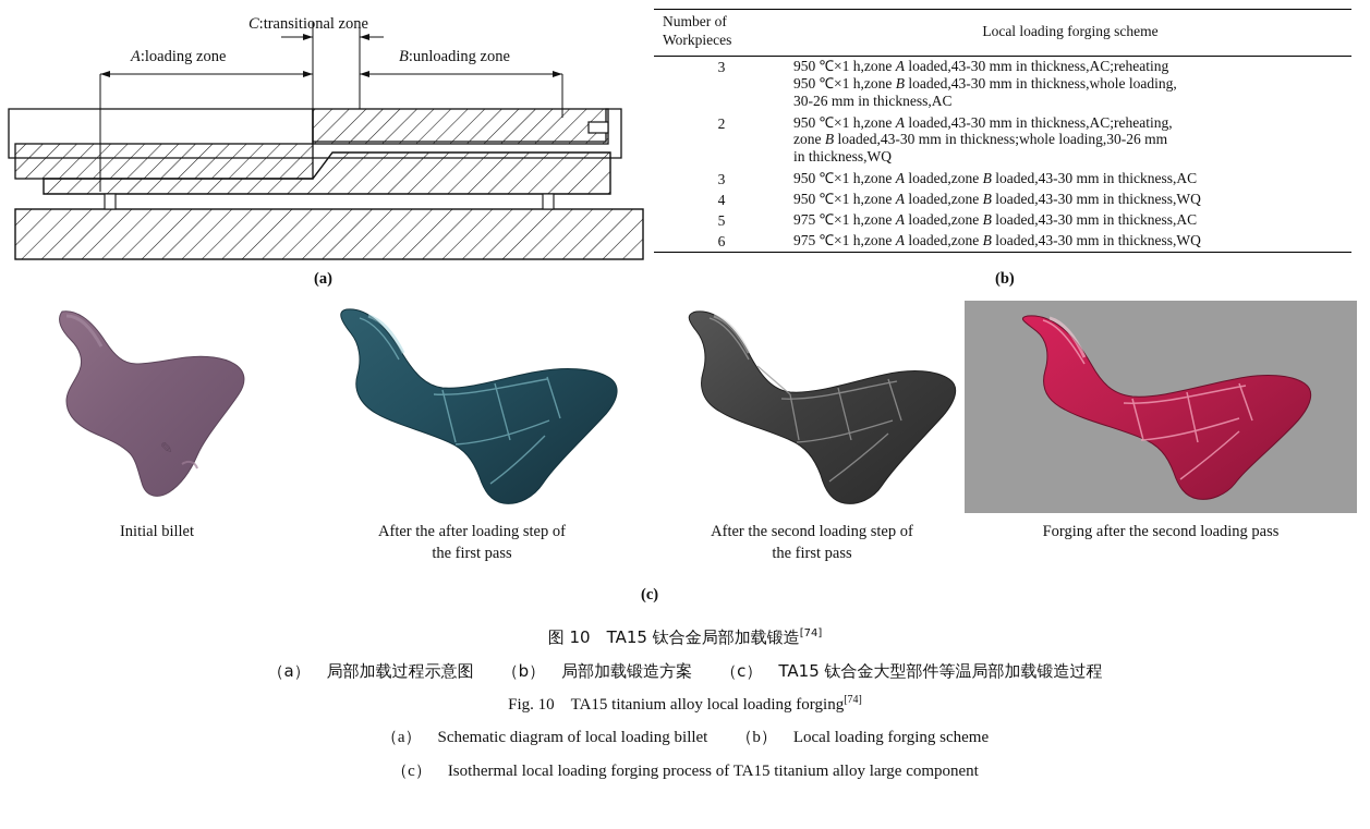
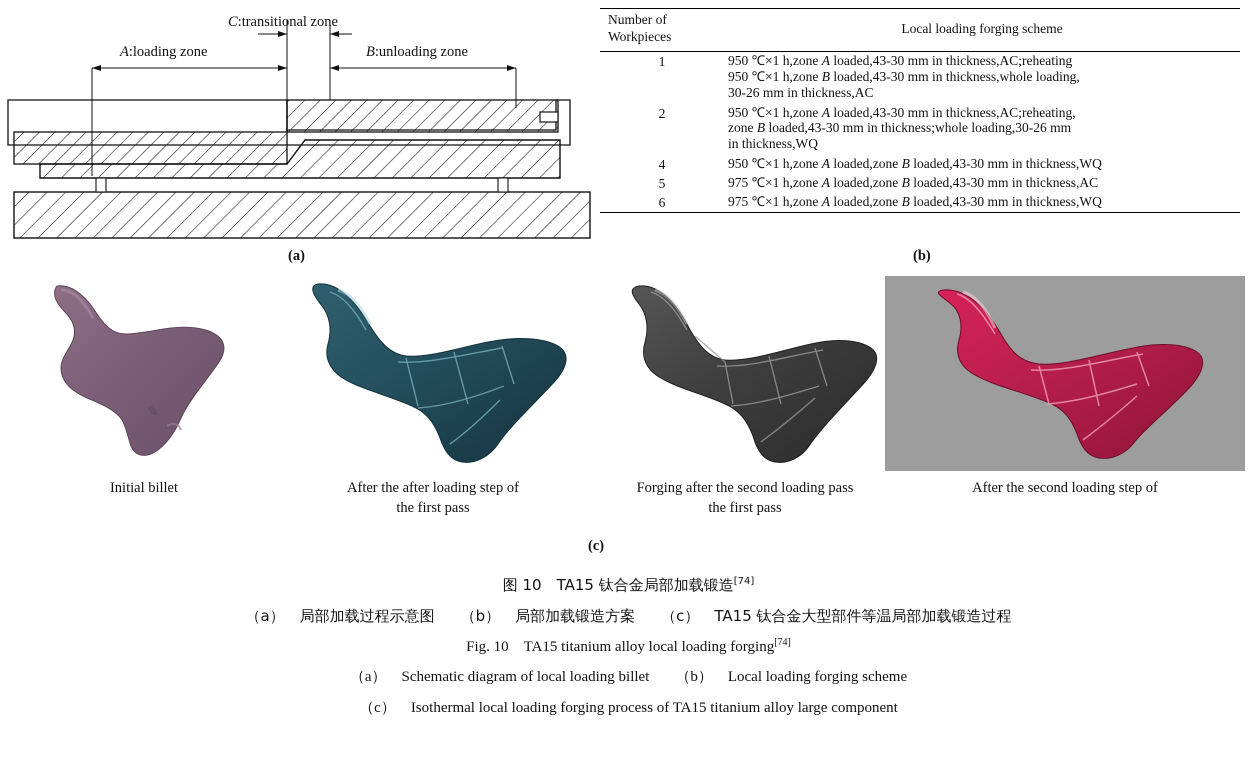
  C:transitional zone
  A:loading zone
  B:unloading zone
  (a)
  Number of Workpieces	Local loading forging scheme
- 3	950 ℃×1 h,zone A loaded,43-30 mm in thickness,AC;reheating 950 ℃×1 h,zone B loaded,43-30 mm in thickness,whole loading, 30-26 mm in thickness,AC
+ 1	950 ℃×1 h,zone A loaded,43-30 mm in thickness,AC;reheating 950 ℃×1 h,zone B loaded,43-30 mm in thickness,whole loading, 30-26 mm in thickness,AC
  2	950 ℃×1 h,zone A loaded,43-30 mm in thickness,AC;reheating, zone B loaded,43-30 mm in thickness;whole loading,30-26 mm in thickness,WQ
- 3	950 ℃×1 h,zone A loaded,zone B loaded,43-30 mm in thickness,AC
  4	950 ℃×1 h,zone A loaded,zone B loaded,43-30 mm in thickness,WQ
  5	975 ℃×1 h,zone A loaded,zone B loaded,43-30 mm in thickness,AC
  6	975 ℃×1 h,zone A loaded,zone B loaded,43-30 mm in thickness,WQ
  (b)
  Initial billet
  After the after loading step of
  the first pass
- After the second loading step of
+ Forging after the second loading pass
  the first pass
- Forging after the second loading pass
+ After the second loading step of
  (c)
  图 10 TA15 钛合金局部加载锻造[74]
  （a） 局部加载过程示意图 （b） 局部加载锻造方案 （c） TA15 钛合金大型部件等温局部加载锻造过程
  Fig. 10 TA15 titanium alloy local loading forging[74]
  （a） Schematic diagram of local loading billet （b） Local loading forging scheme
  （c） Isothermal local loading forging process of TA15 titanium alloy large component
